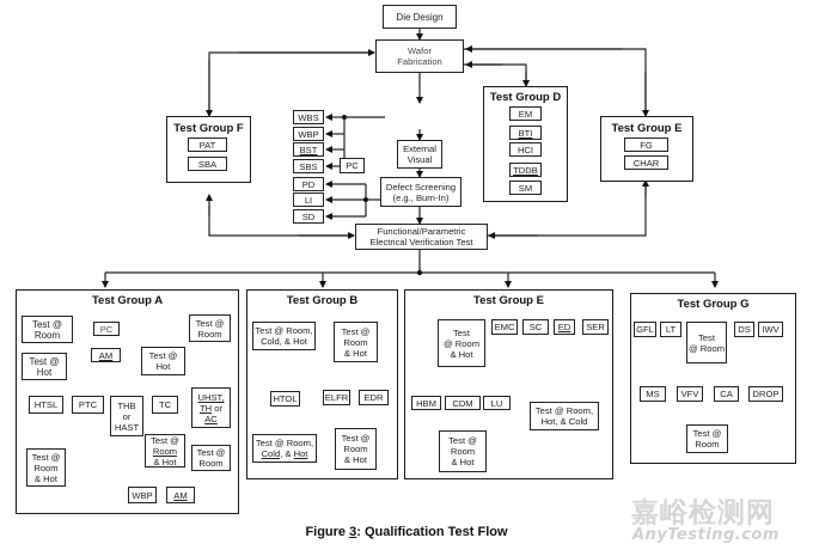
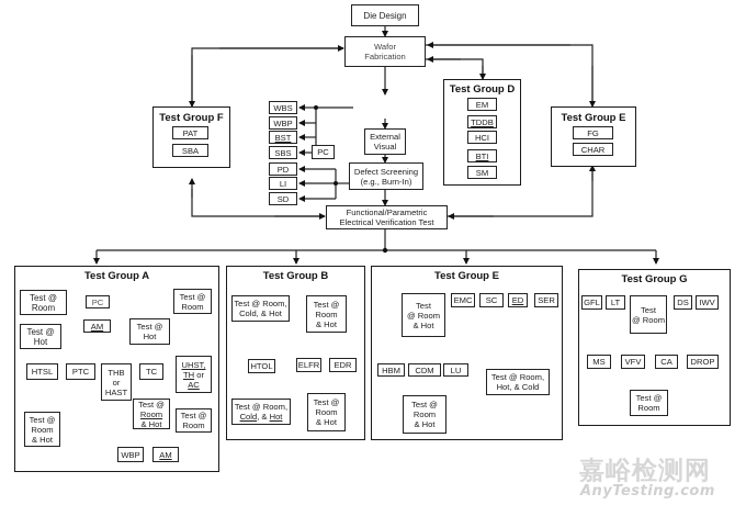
  Die Design
  Wafor
  Fabrication
  External
  Visual
  Defect Screening
  (e.g., Burn-In)
  Functional/Parametric
  Electrical Verification Test
  Test Group F
  PAT
  SBA
  WBS
  WBP
  BST
  SBS
  PD
  LI
  SD
  PC
  Test Group D
  EM
- BTI
+ TDDB
  HCI
- TDDB
+ BTI
  SM
  Test Group E
  FG
  CHAR
  Test Group A
  Test @
  Room
  PC
  AM
  Test @
  Room
  Test @
  Hot
  Test @
  Hot
  HTSL
  PTC
  THB
  or
  HAST
  TC
  UHST,
  TH or
  AC
  Test @
  Room
  & Hot
  Test @
  Room
  & Hot
  Test @
  Room
  WBP
  AM
  Test Group B
  Test @ Room,
  Cold, & Hot
  Test @
  Room
  & Hot
  HTOL
  ELFR
  EDR
  Test @ Room,
  Cold, & Hot
  Test @
  Room
  & Hot
  Test Group E
  Test
  @ Room
  & Hot
  EMC
  SC
  ED
  SER
  HBM
  CDM
  LU
  Test @ Room,
  Hot, & Cold
  Test @
  Room
  & Hot
  Test Group G
  GFL
  LT
  Test
  @ Room
  DS
  IWV
  MS
  VFV
  CA
  DROP
  Test @
  Room
- Figure 3: Qualification Test Flow
  嘉峪检测网
  AnyTesting.com
